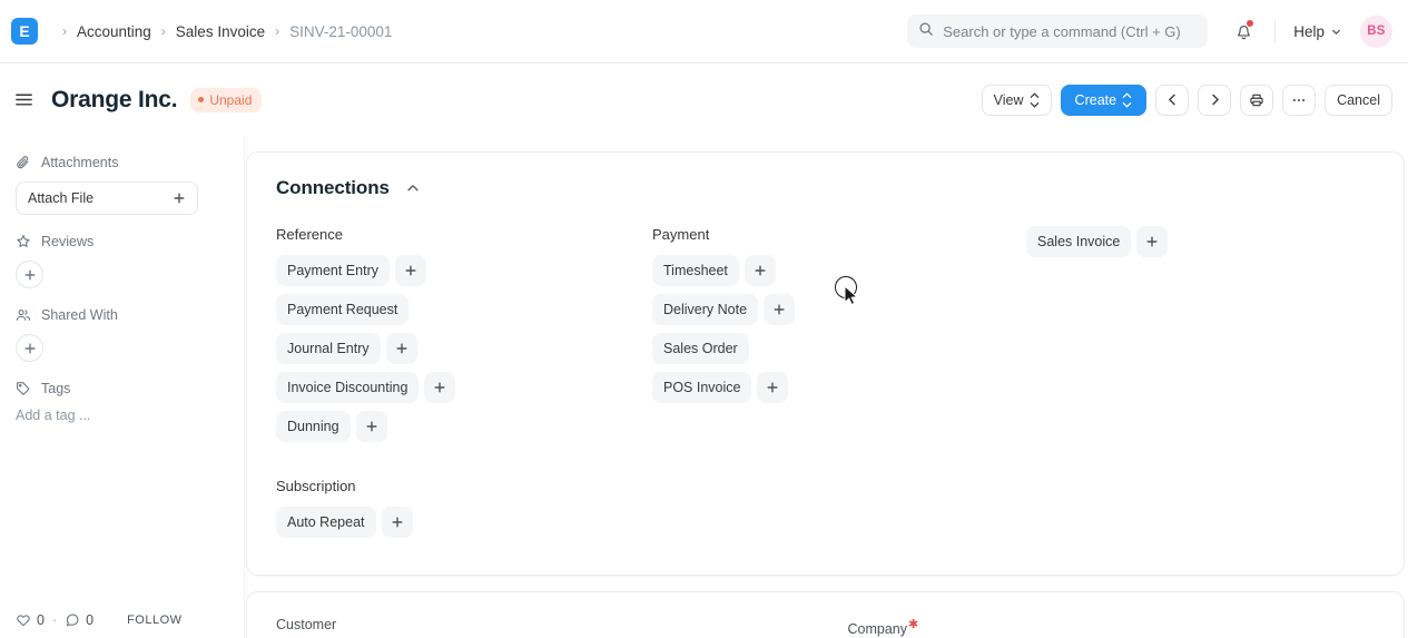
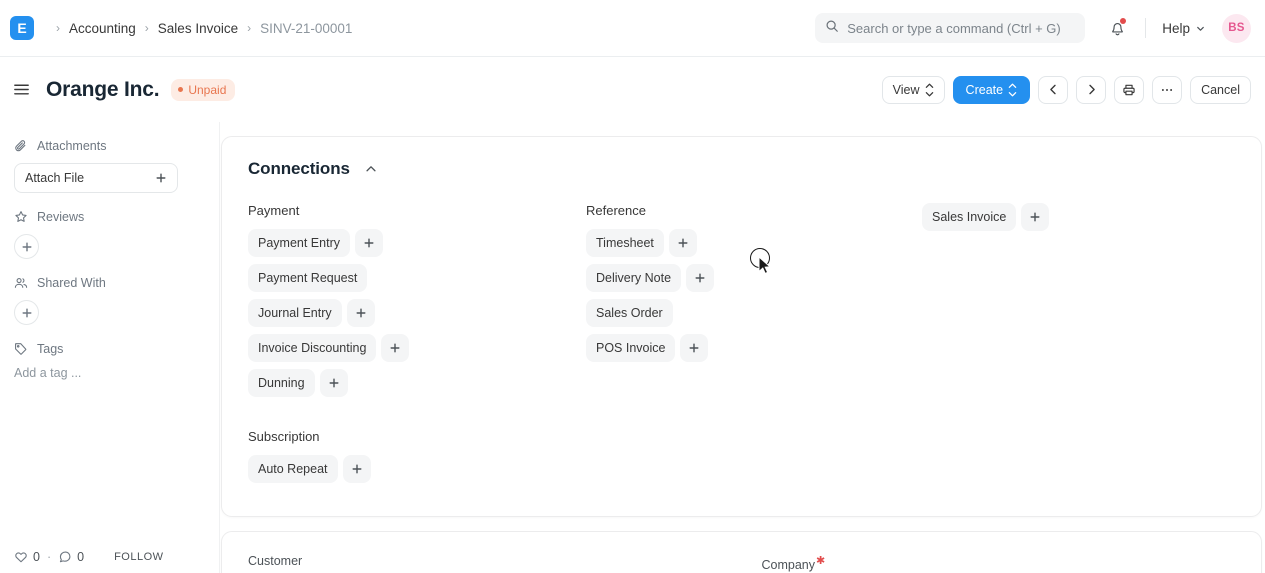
  E
  ›
  Accounting
  ›
  Sales Invoice
  ›
  SINV-21-00001
  Search or type a command (Ctrl + G)
  Help
  BS
  Orange Inc.
  Unpaid
  View
  Create
  Cancel
  Attachments
  Attach File
  Reviews
  Shared With
  Tags
  Add a tag ...
  0
  ·
  0
  FOLLOW
  Connections
- Reference
+ Payment
  Payment Entry
  Payment Request
  Journal Entry
  Invoice Discounting
  Dunning
- Payment
+ Reference
  Timesheet
  Delivery Note
  Sales Order
  POS Invoice
  Sales Invoice
  Subscription
  Auto Repeat
  Customer
  Company✱
